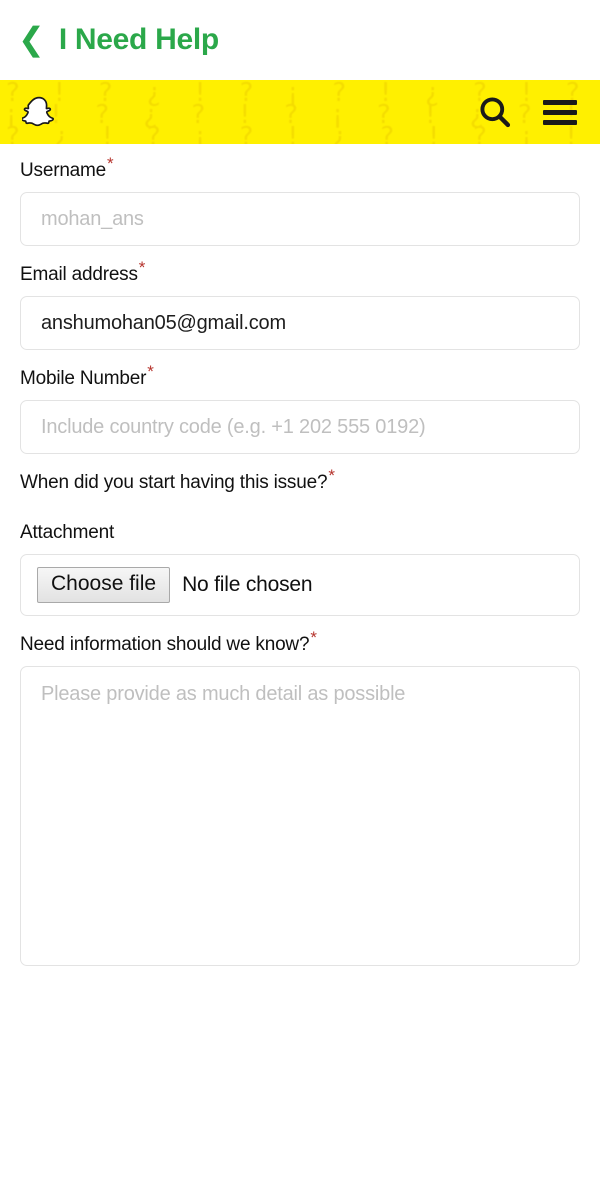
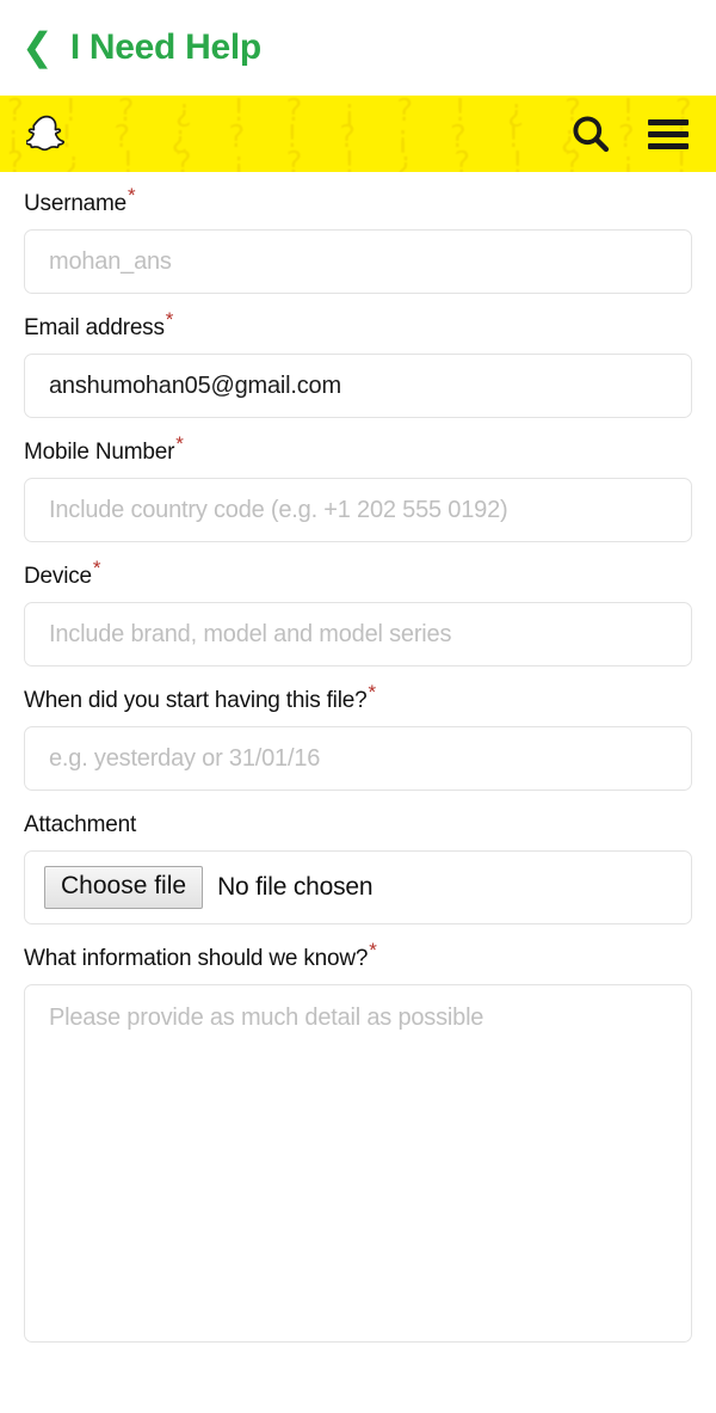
  ❮
  I Need Help
  ? ! ? ¿ ! ? ¡ ? ! ¿ ? ! ? ¡ ! ? ¿ ? ! ? ¡ ? ! ¿ ? ! ? ¿ ! ? ¡ ? ! ¿ ? ! ? ¡ !
  Username*
  mohan_ans
  Email address*
  anshumohan05@gmail.com
  Mobile Number*
  Include country code (e.g. +1 202 555 0192)
+ Device*
+ Include brand, model and model series
- When did you start having this issue?*
+ When did you start having this file?*
+ e.g. yesterday or 31/01/16
  Attachment
  Choose file
  No file chosen
- Need information should we know?*
+ What information should we know?*
  Please provide as much detail as possible
